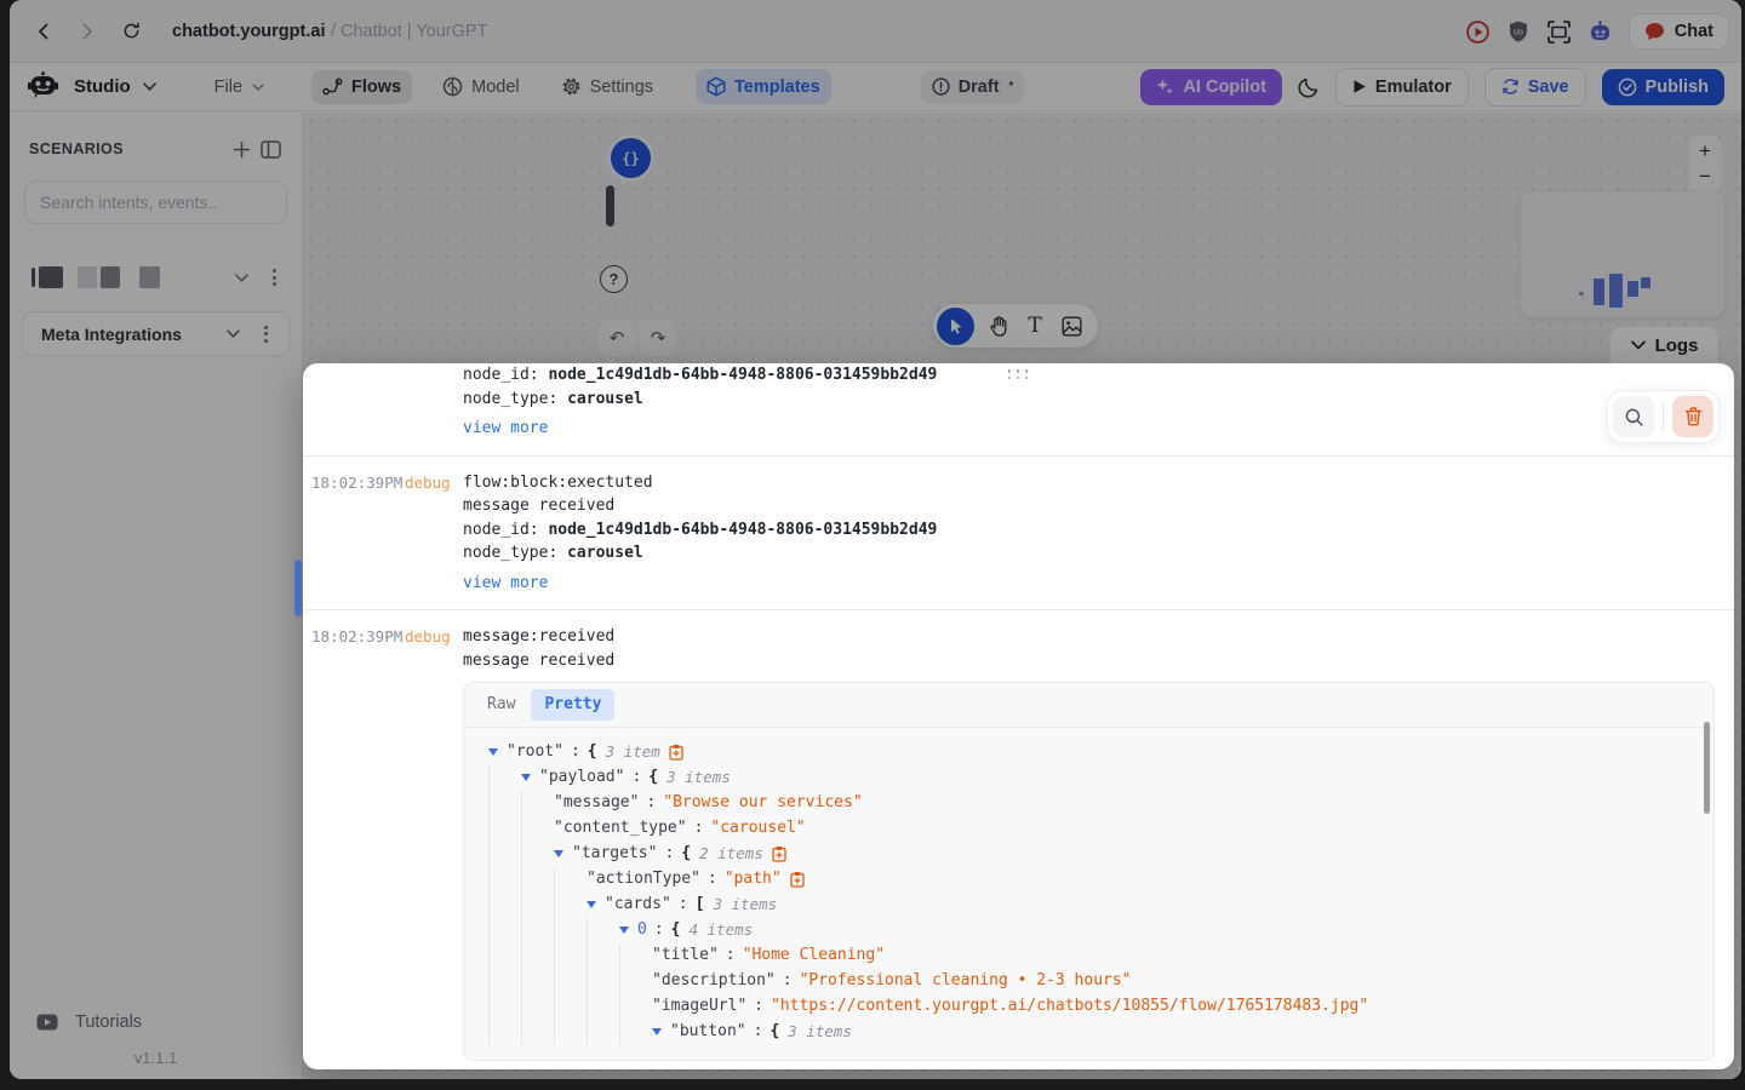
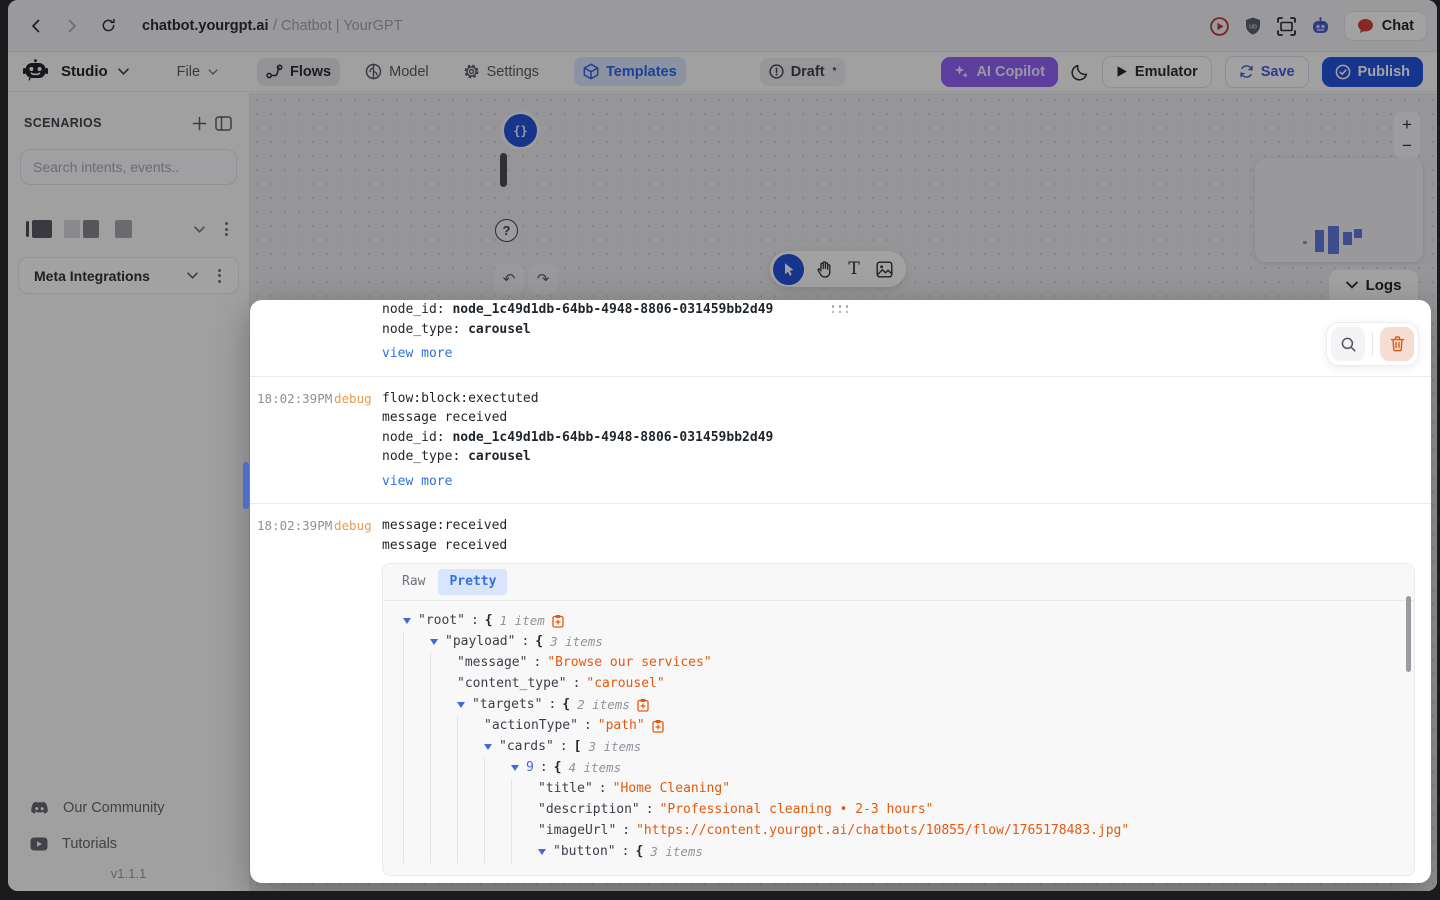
  chatbot.yourgpt.ai / Chatbot | YourGPT
  Chat
  Studio
  File
  Flows
  Model
  Settings
  Templates
  Draft
  *
  AI Copilot
  Emulator
  Save
  Publish
  SCENARIOS
  Search intents, events..
  Meta Integrations
+ Our Community
  Tutorials
  v1.1.1
  {}
  ?
  ↶
  ↷
  T
  +
  −
  Logs
  node_id: node_1c49d1db-64bb-4948-8806-031459bb2d49
  node_type: carousel
  view more
  18:02:39PM
  debug
  flow:block:exectuted
  message received
  node_id: node_1c49d1db-64bb-4948-8806-031459bb2d49
  node_type: carousel
  view more
  18:02:39PM
  debug
  message:received
  message received
  Raw
  Pretty
  "root"
  :
  {
- 3 item
+ 1 item
  "payload"
  :
  {
  3 items
  "message"
  :
  "Browse our services"
  "content_type"
  :
  "carousel"
  "targets"
  :
  {
  2 items
  "actionType"
  :
  "path"
  "cards"
  :
  [
  3 items
- 0
+ 9
  :
  {
  4 items
  "title"
  :
  "Home Cleaning"
  "description"
  :
  "Professional cleaning • 2-3 hours"
  "imageUrl"
  :
  "https://content.yourgpt.ai/chatbots/10855/flow/1765178483.jpg"
  "button"
  :
  {
  3 items
